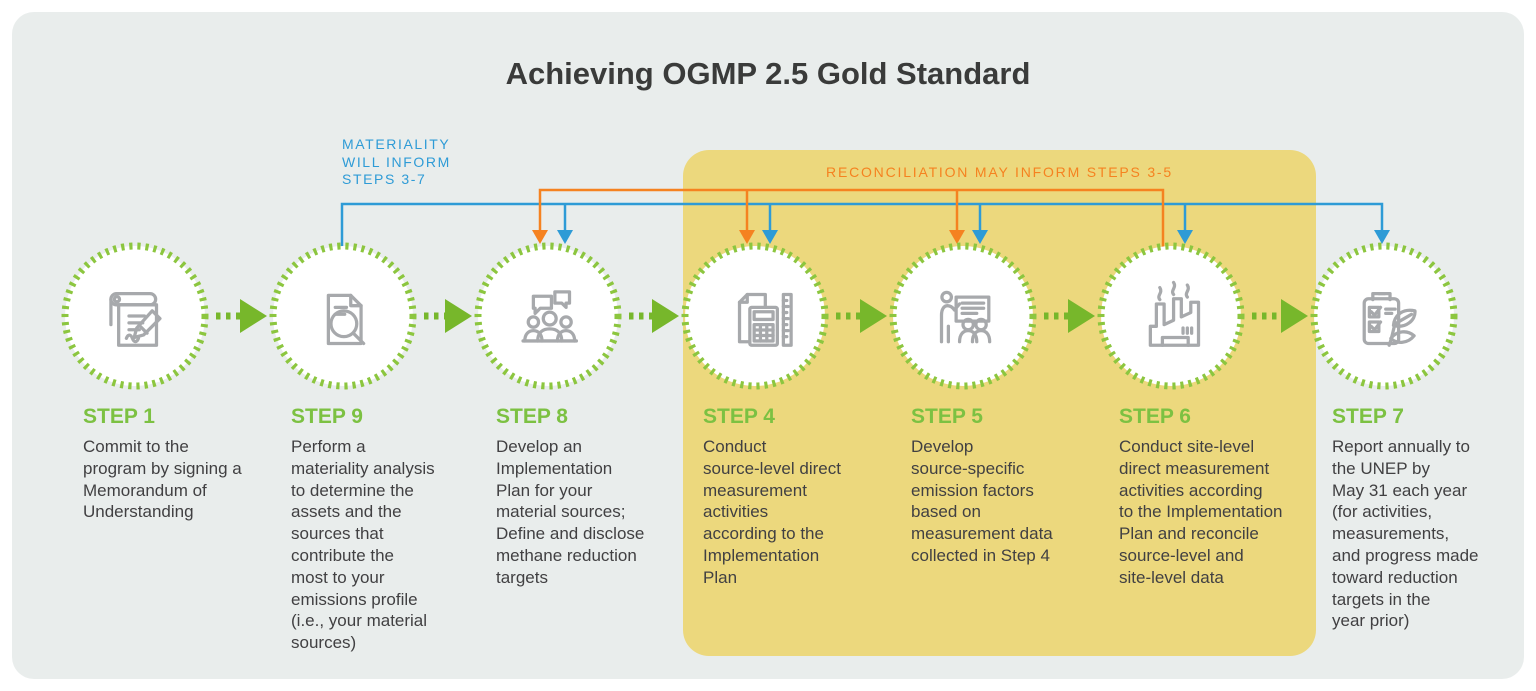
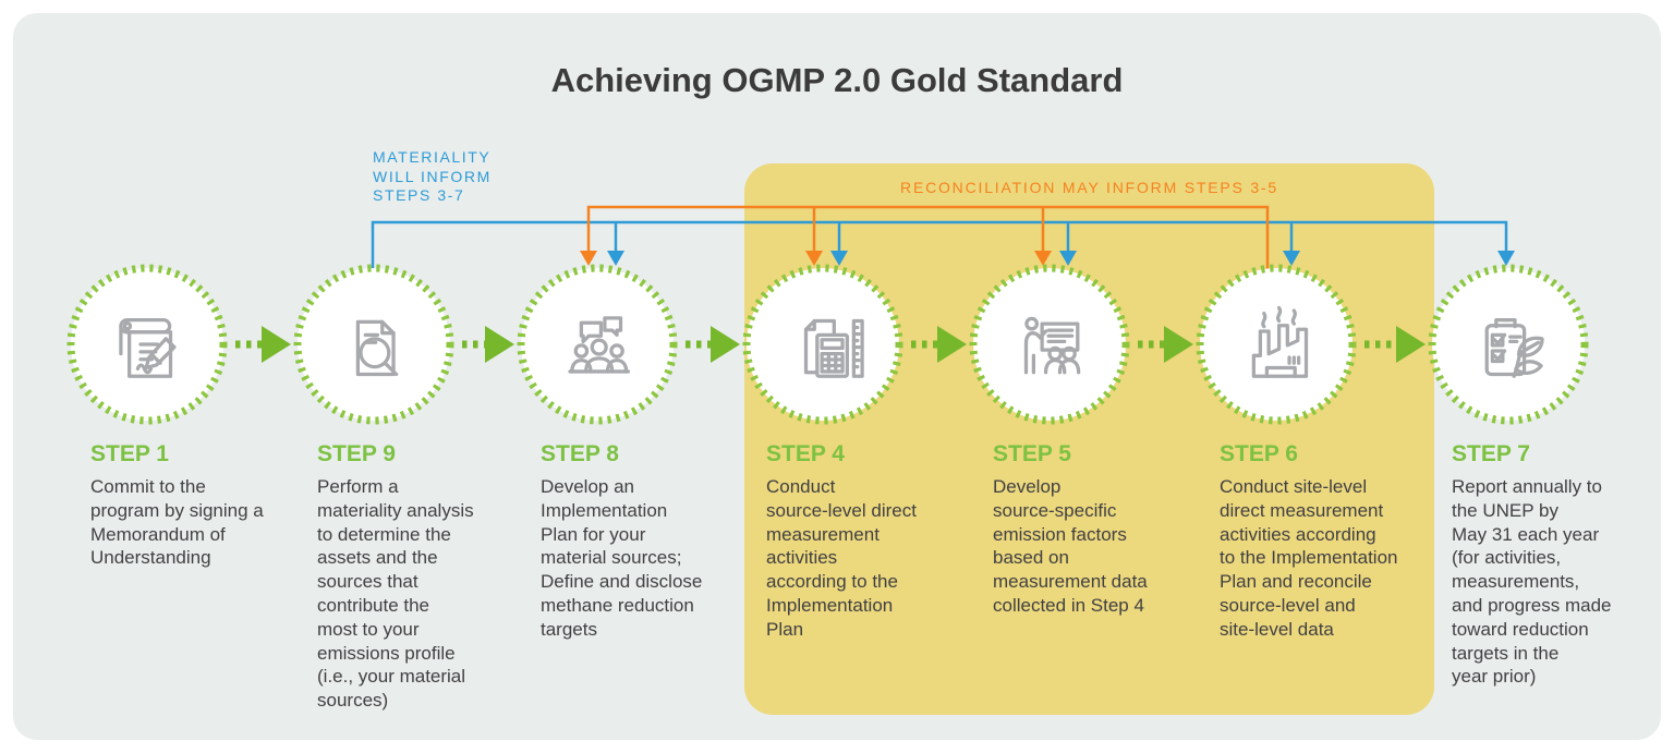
- Achieving OGMP 2.5 Gold Standard
+ Achieving OGMP 2.0 Gold Standard
  MATERIALITY
  WILL INFORM
  STEPS 3-7
  RECONCILIATION MAY INFORM STEPS 3-5
  STEP 1
  Commit to the
  program by signing a
  Memorandum of
  Understanding
  STEP 9
  Perform a
  materiality analysis
  to determine the
  assets and the
  sources that
  contribute the
  most to your
  emissions profile
  (i.e., your material
  sources)
  STEP 8
  Develop an
  Implementation
  Plan for your
  material sources;
  Define and disclose
  methane reduction
  targets
  STEP 4
  Conduct
  source-level direct
  measurement
  activities
  according to the
  Implementation
  Plan
  STEP 5
  Develop
  source-specific
  emission factors
  based on
  measurement data
  collected in Step 4
  STEP 6
  Conduct site-level
  direct measurement
  activities according
  to the Implementation
  Plan and reconcile
  source-level and
  site-level data
  STEP 7
  Report annually to
  the UNEP by
  May 31 each year
  (for activities,
  measurements,
  and progress made
  toward reduction
  targets in the
  year prior)
